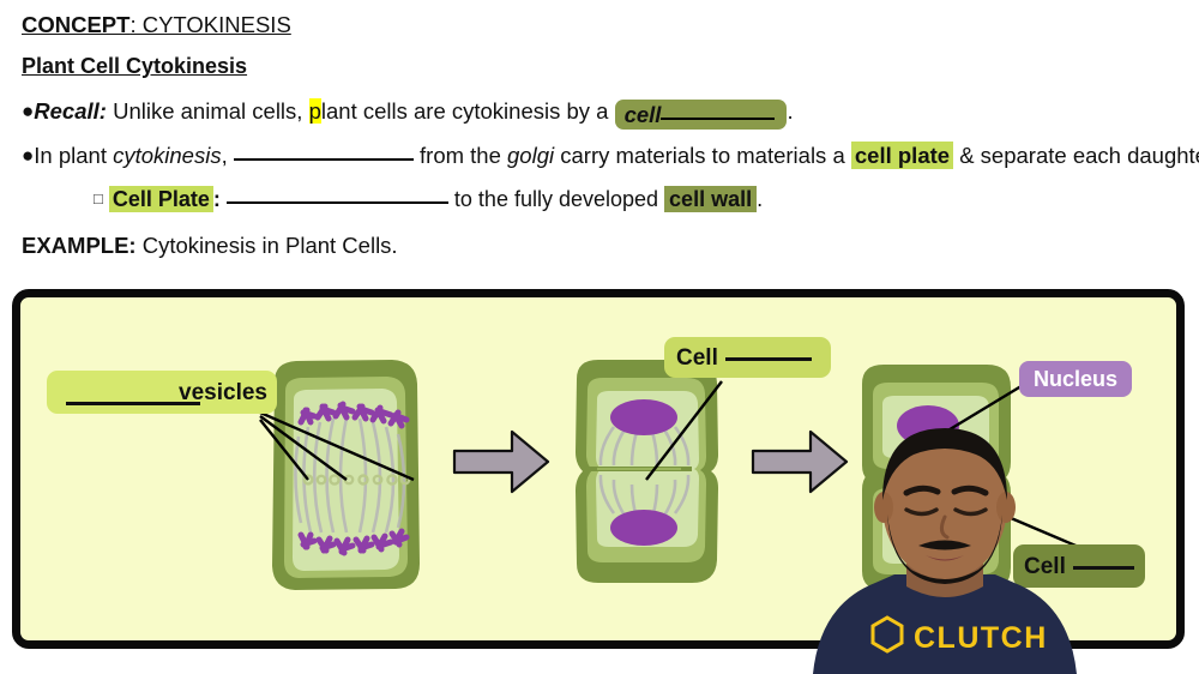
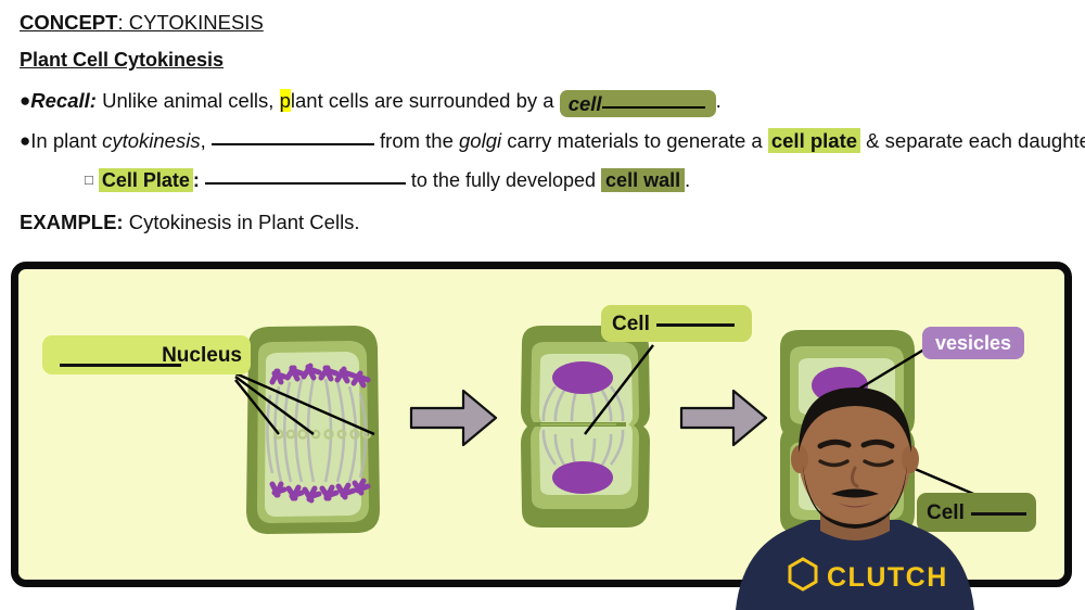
  CONCEPT: CYTOKINESIS
  Plant Cell Cytokinesis
- ●Recall: Unlike animal cells, plant cells are cytokinesis by a cell .
+ ●Recall: Unlike animal cells, plant cells are surrounded by a cell .
- ●In plant cytokinesis, from the golgi carry materials to materials a cell plate & separate each daught
+ ●In plant cytokinesis, from the golgi carry materials to generate a cell plate & separate each daught
  □ Cell Plate : to the fully developed cell wall .
  EXAMPLE: Cytokinesis in Plant Cells.
- vesicles
+ Nucleus
  Cell
- Nucleus
+ vesicles
  Cell
  CLUTCH
